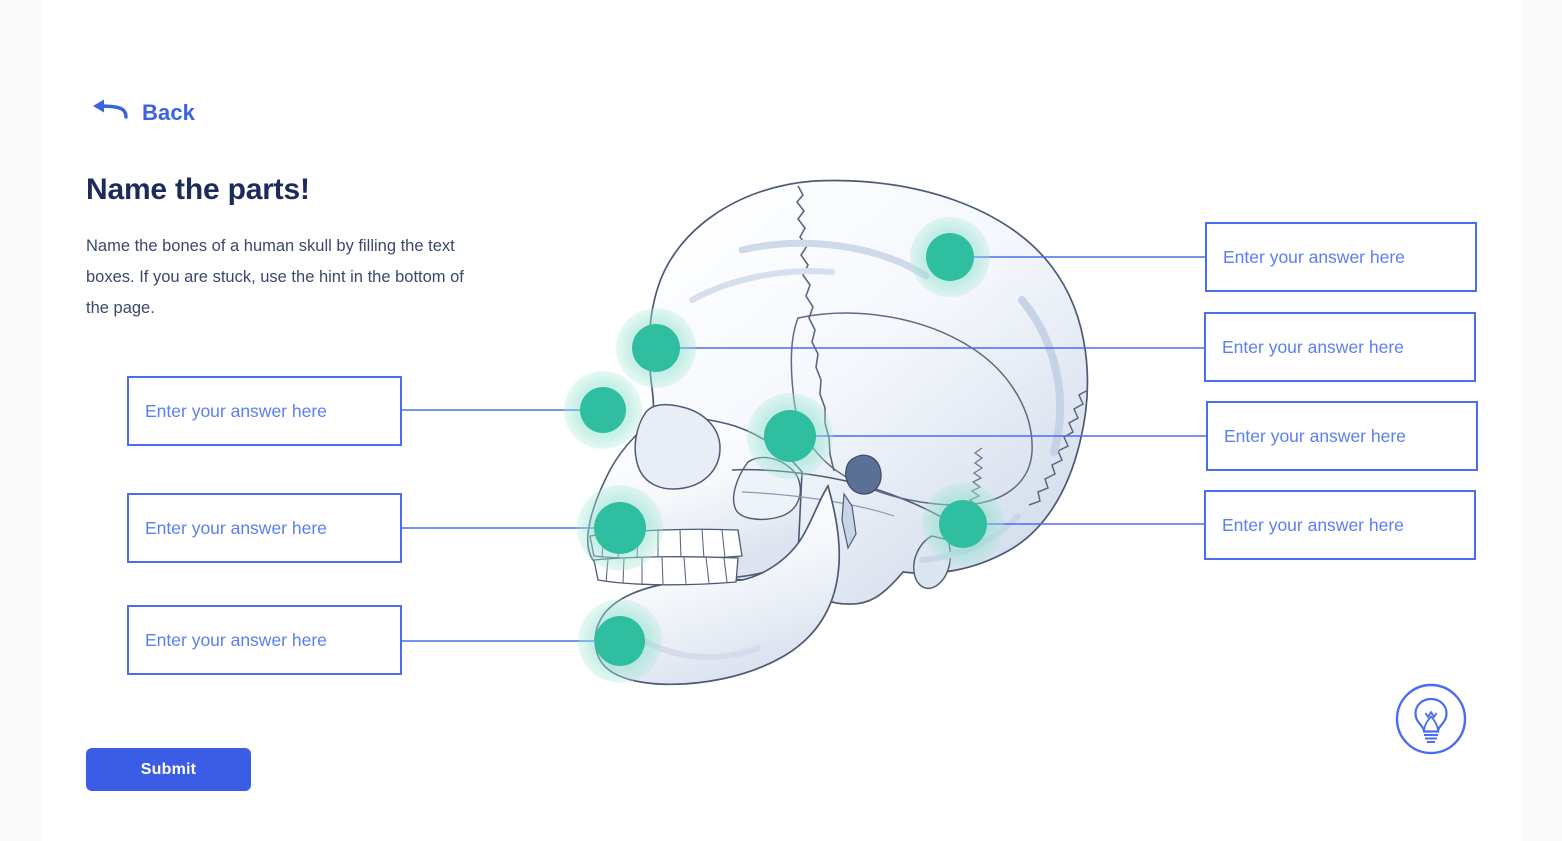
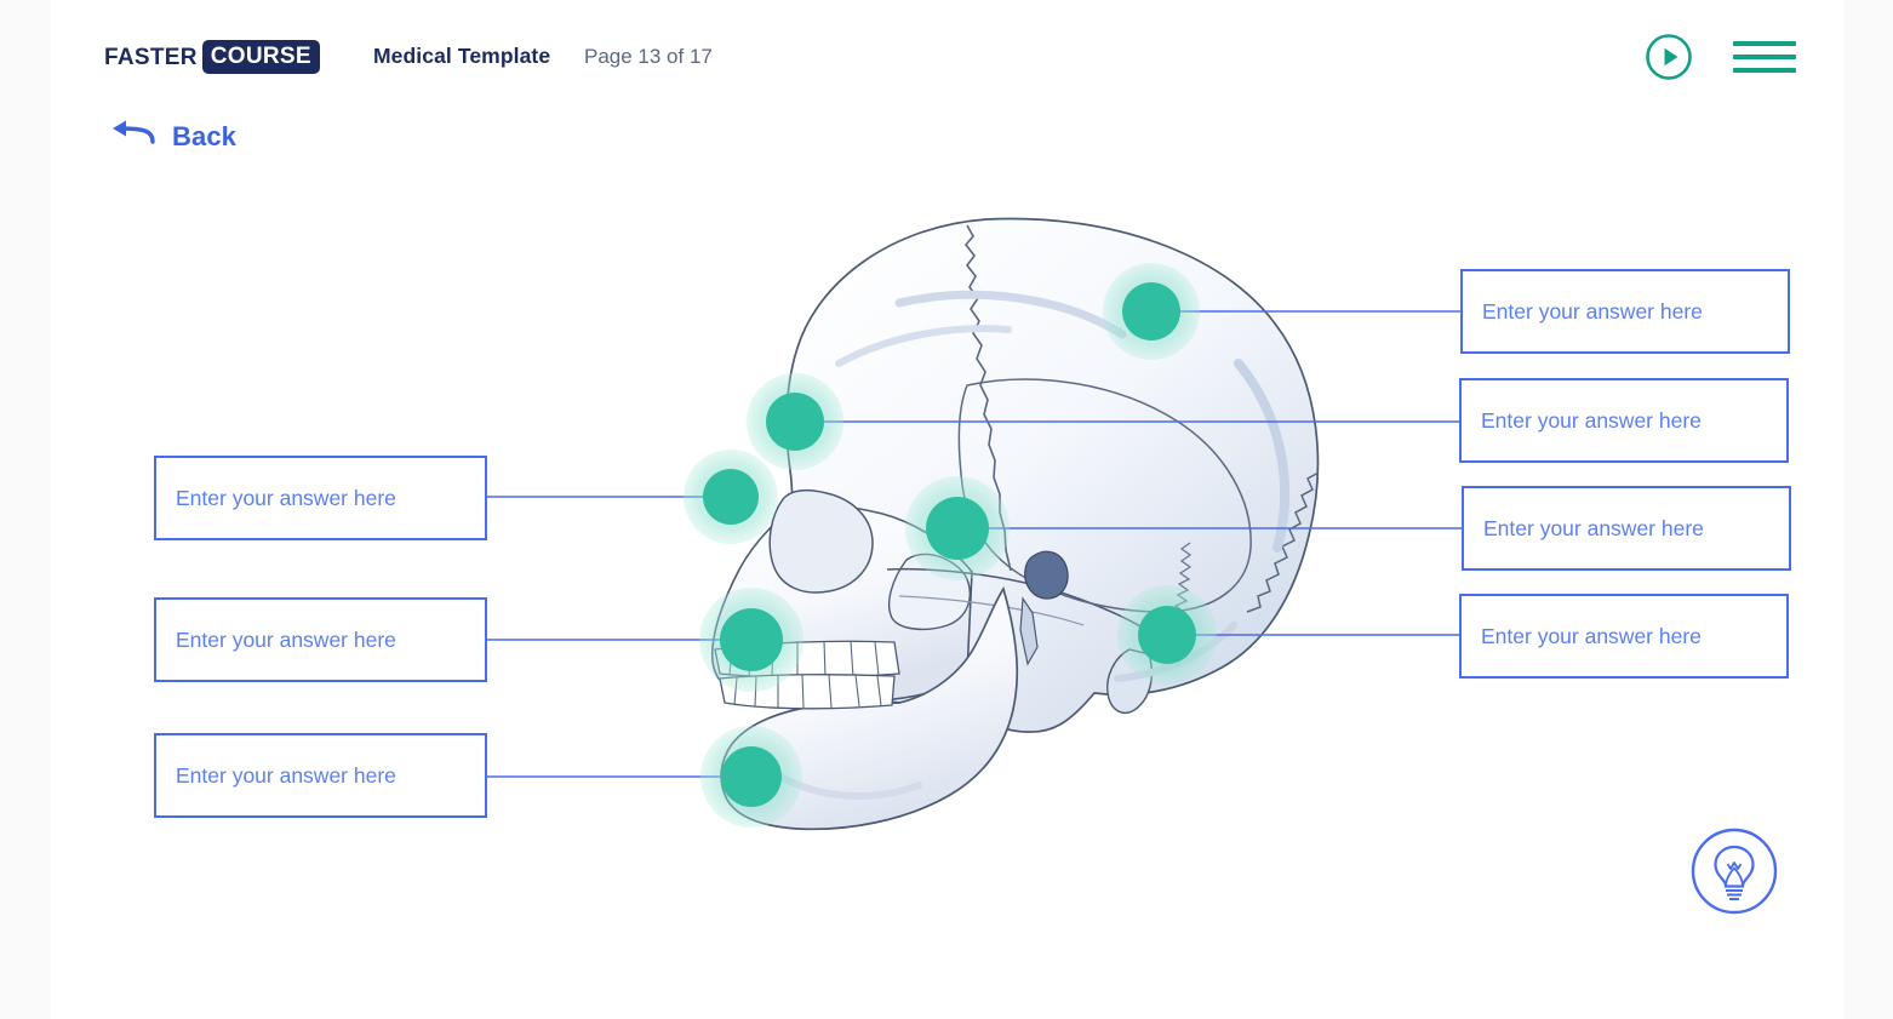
+ FASTER
+ COURSE
+ Medical Template
+ Page 13 of 17
  Back
- Name the parts!
- Name the bones of a human skull by filling the text boxes. If you are stuck, use the hint in the bottom of the page.
  Enter your answer here
  Enter your answer here
  Enter your answer here
  Enter your answer here
  Enter your answer here
  Enter your answer here
  Enter your answer here
- Submit
